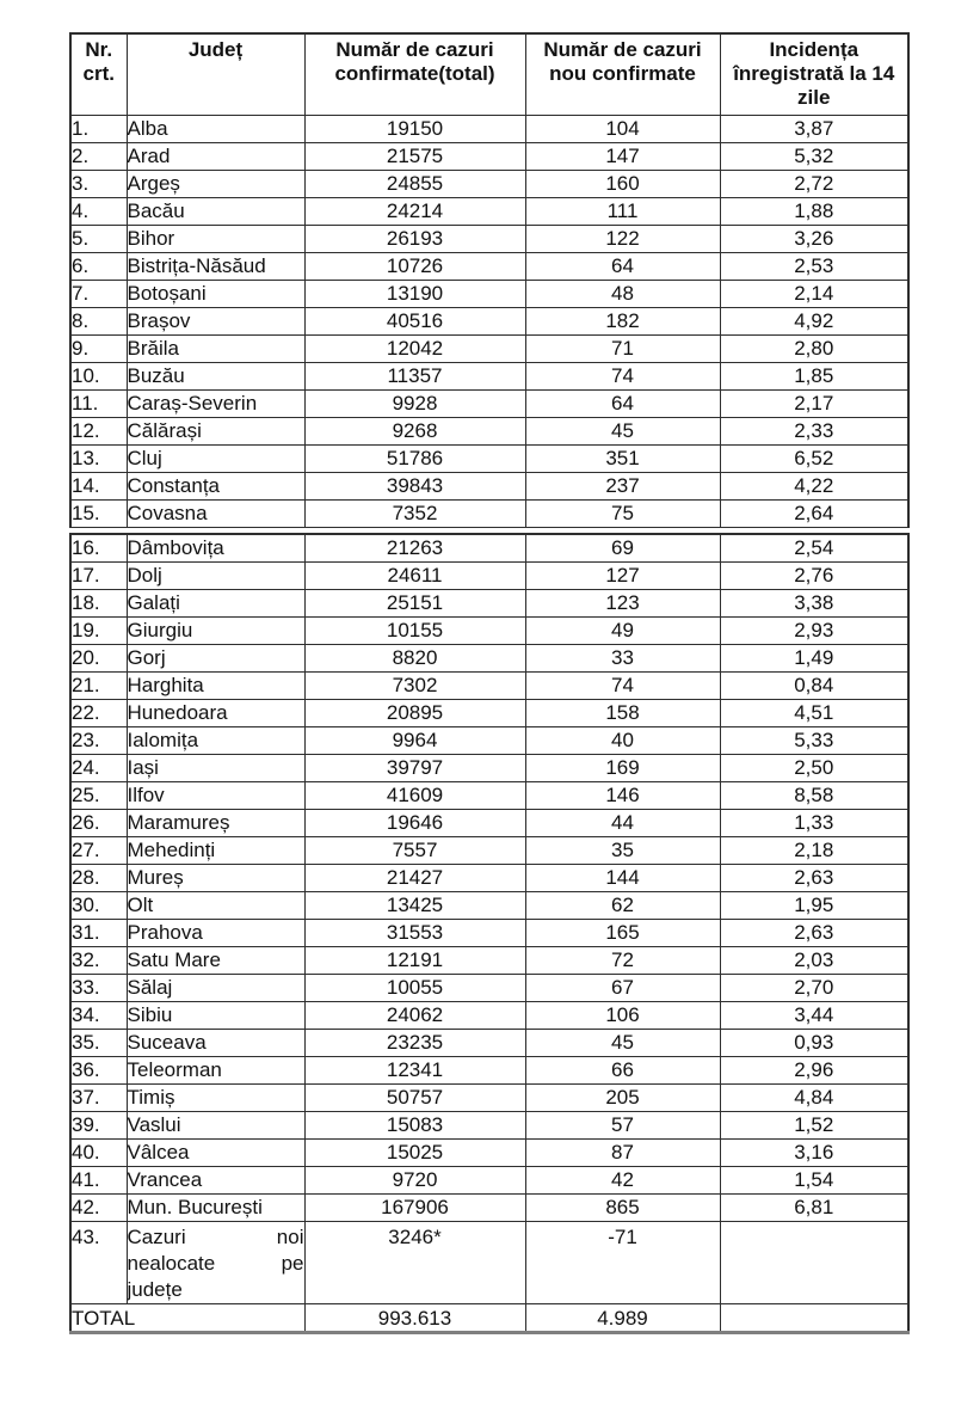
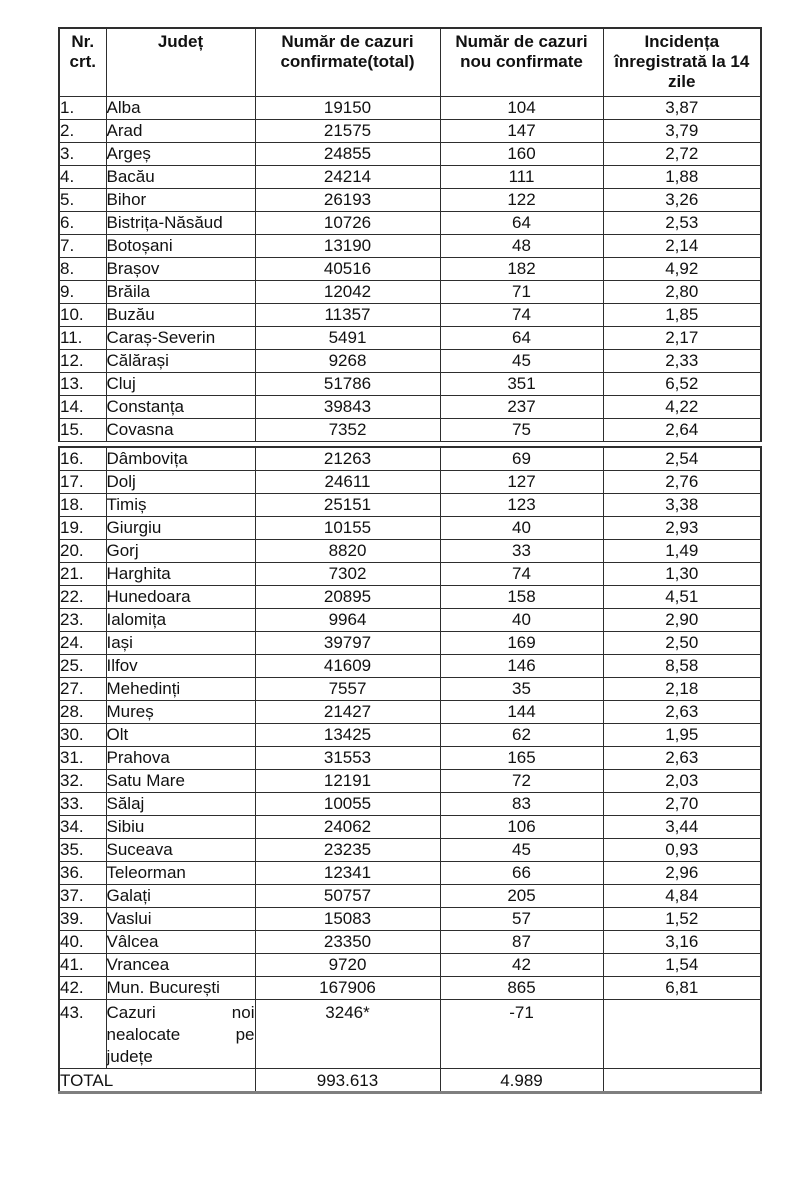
  Nr. crt.	Județ	Număr de cazuri confirmate(total)	Număr de cazuri nou confirmate	Incidența înregistrată la 14 zile
  1.	Alba	19150	104	3,87
- 2.	Arad	21575	147	5,32
+ 2.	Arad	21575	147	3,79
  3.	Argeș	24855	160	2,72
  4.	Bacău	24214	111	1,88
  5.	Bihor	26193	122	3,26
  6.	Bistrița-Năsăud	10726	64	2,53
  7.	Botoșani	13190	48	2,14
  8.	Brașov	40516	182	4,92
  9.	Brăila	12042	71	2,80
  10.	Buzău	11357	74	1,85
- 11.	Caraș-Severin	9928	64	2,17
+ 11.	Caraș-Severin	5491	64	2,17
  12.	Călărași	9268	45	2,33
  13.	Cluj	51786	351	6,52
  14.	Constanța	39843	237	4,22
  15.	Covasna	7352	75	2,64
  16.	Dâmbovița	21263	69	2,54
  17.	Dolj	24611	127	2,76
- 18.	Galați	25151	123	3,38
+ 18.	Timiș	25151	123	3,38
- 19.	Giurgiu	10155	49	2,93
+ 19.	Giurgiu	10155	40	2,93
  20.	Gorj	8820	33	1,49
- 21.	Harghita	7302	74	0,84
+ 21.	Harghita	7302	74	1,30
  22.	Hunedoara	20895	158	4,51
- 23.	Ialomița	9964	40	5,33
+ 23.	Ialomița	9964	40	2,90
  24.	Iași	39797	169	2,50
  25.	Ilfov	41609	146	8,58
- 26.	Maramureș	19646	44	1,33
  27.	Mehedinți	7557	35	2,18
  28.	Mureș	21427	144	2,63
  30.	Olt	13425	62	1,95
  31.	Prahova	31553	165	2,63
  32.	Satu Mare	12191	72	2,03
- 33.	Sălaj	10055	67	2,70
+ 33.	Sălaj	10055	83	2,70
  34.	Sibiu	24062	106	3,44
  35.	Suceava	23235	45	0,93
  36.	Teleorman	12341	66	2,96
- 37.	Timiș	50757	205	4,84
+ 37.	Galați	50757	205	4,84
  39.	Vaslui	15083	57	1,52
- 40.	Vâlcea	15025	87	3,16
+ 40.	Vâlcea	23350	87	3,16
  41.	Vrancea	9720	42	1,54
  42.	Mun. București	167906	865	6,81
  43.	Cazuri noi nealocate pe județe	3246*	-71
  TOTAL	993.613	4.989
